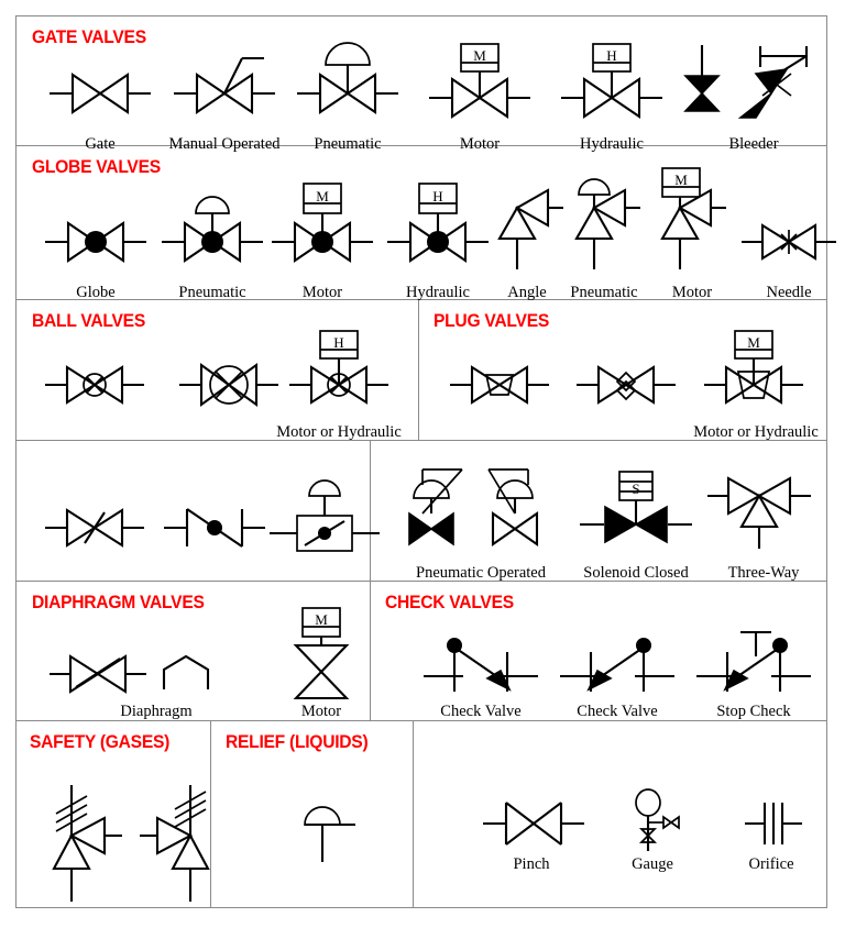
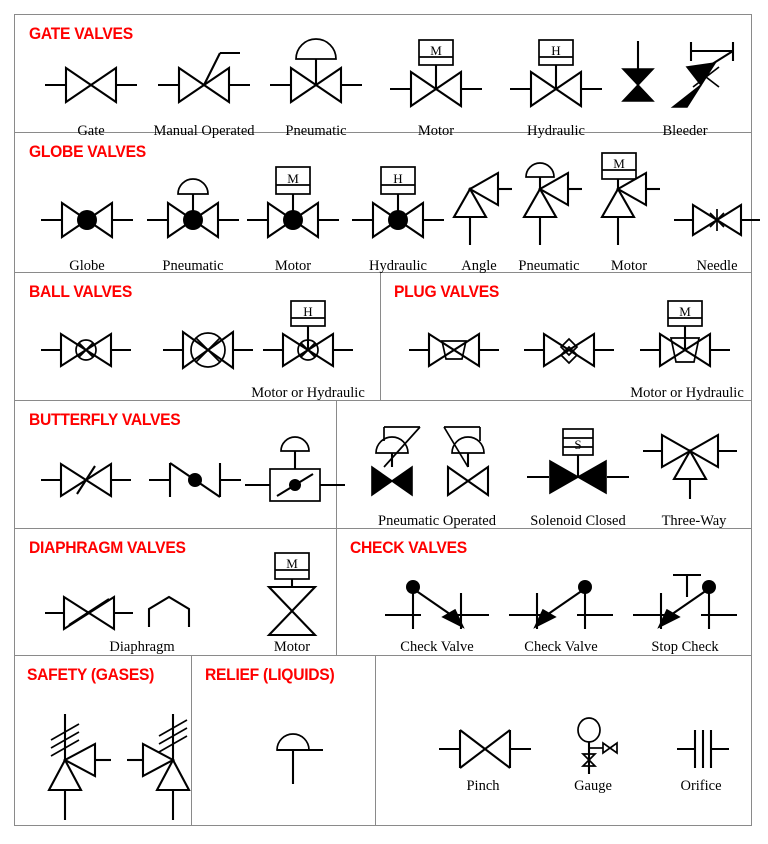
  GATE VALVES
  Gate
  Manual Operated
  Pneumatic
  M
  Motor
  H
  Hydraulic
  Bleeder
  GLOBE VALVES
  Globe
  Pneumatic
  M
  Motor
  H
  Hydraulic
  Angle
  Pneumatic
  M
  Motor
  Needle
  BALL VALVES
  PLUG VALVES
  H
  Motor or Hydraulic
  M
  Motor or Hydraulic
+ BUTTERFLY VALVES
  Pneumatic Operated
  S
  Solenoid Closed
  Three-Way
  DIAPHRAGM VALVES
  CHECK VALVES
  Diaphragm
  M
  Motor
  Check Valve
  Check Valve
  Stop Check
  SAFETY (GASES)
  RELIEF (LIQUIDS)
  Pinch
  Gauge
  Orifice
